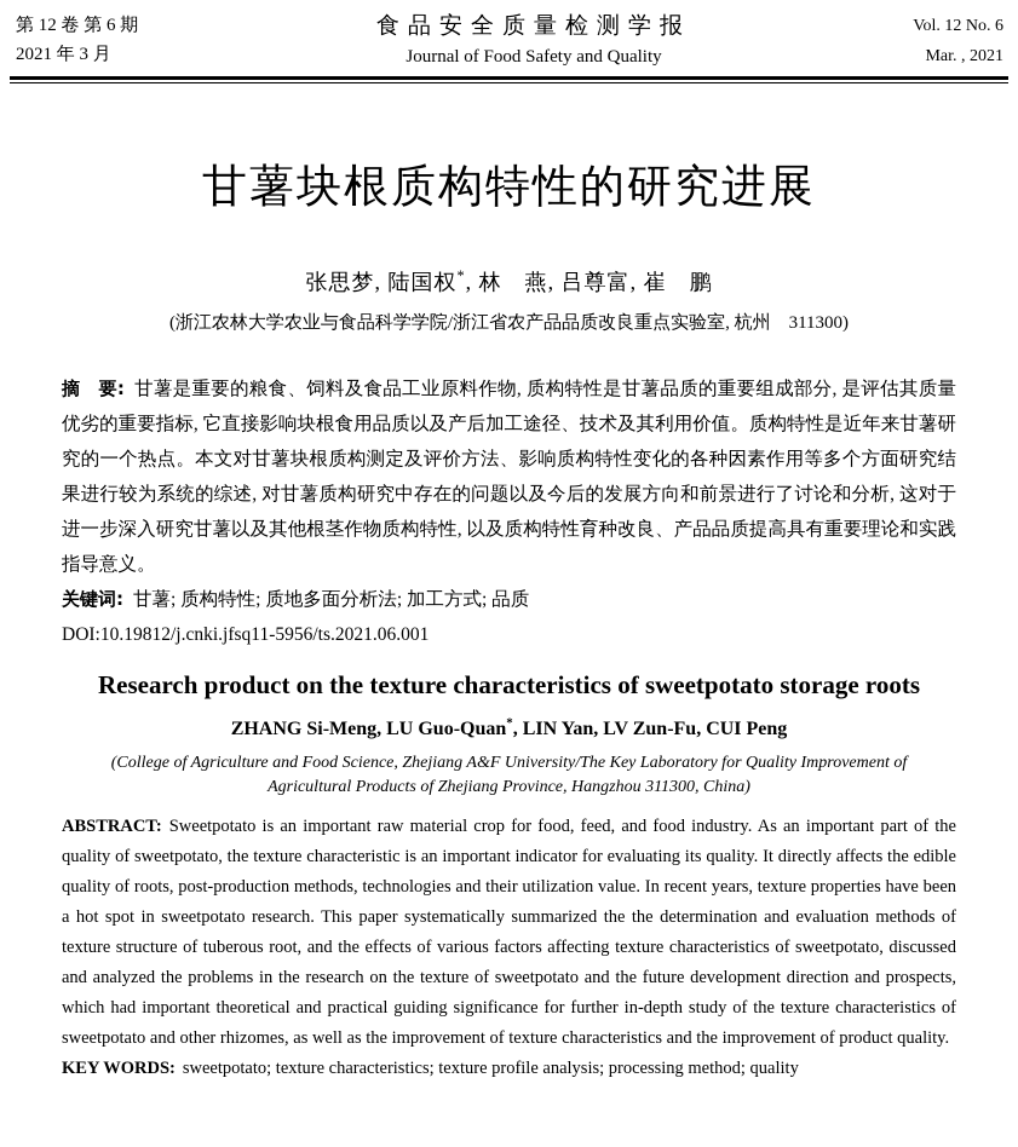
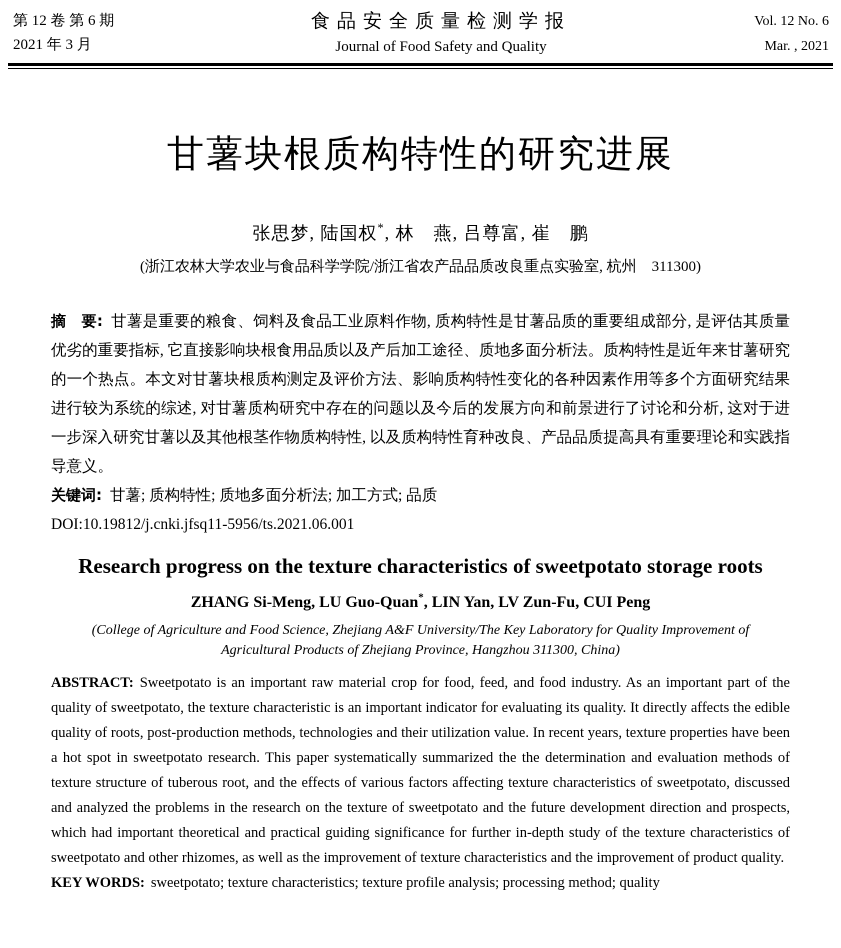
  第 12 卷 第 6 期
  2021 年 3 月
  食品安全质量检测学报
  Journal of Food Safety and Quality
  Vol. 12 No. 6
  Mar. , 2021
  甘薯块根质构特性的研究进展
  张思梦, 陆国权*, 林 燕, 吕尊富, 崔 鹏
  (浙江农林大学农业与食品科学学院/浙江省农产品品质改良重点实验室, 杭州 311300)
- 摘 要: 甘薯是重要的粮食、饲料及食品工业原料作物, 质构特性是甘薯品质的重要组成部分, 是评估其质量优劣的重要指标, 它直接影响块根食用品质以及产后加工途径、技术及其利用价值。质构特性是近年来甘薯研究的一个热点。本文对甘薯块根质构测定及评价方法、影响质构特性变化的各种因素作用等多个方面研究结果进行较为系统的综述, 对甘薯质构研究中存在的问题以及今后的发展方向和前景进行了讨论和分析, 这对于进一步深入研究甘薯以及其他根茎作物质构特性, 以及质构特性育种改良、产品品质提高具有重要理论和实践指导意义。
+ 摘 要: 甘薯是重要的粮食、饲料及食品工业原料作物, 质构特性是甘薯品质的重要组成部分, 是评估其质量优劣的重要指标, 它直接影响块根食用品质以及产后加工途径、质地多面分析法。质构特性是近年来甘薯研究的一个热点。本文对甘薯块根质构测定及评价方法、影响质构特性变化的各种因素作用等多个方面研究结果进行较为系统的综述, 对甘薯质构研究中存在的问题以及今后的发展方向和前景进行了讨论和分析, 这对于进一步深入研究甘薯以及其他根茎作物质构特性, 以及质构特性育种改良、产品品质提高具有重要理论和实践指导意义。
  关键词: 甘薯; 质构特性; 质地多面分析法; 加工方式; 品质
  DOI:10.19812/j.cnki.jfsq11-5956/ts.2021.06.001
- Research product on the texture characteristics of sweetpotato storage roots
+ Research progress on the texture characteristics of sweetpotato storage roots
  ZHANG Si-Meng, LU Guo-Quan*, LIN Yan, LV Zun-Fu, CUI Peng
  (College of Agriculture and Food Science, Zhejiang A&F University/The Key Laboratory for Quality Improvement of Agricultural Products of Zhejiang Province, Hangzhou 311300, China)
  ABSTRACT: Sweetpotato is an important raw material crop for food, feed, and food industry. As an important part of the quality of sweetpotato, the texture characteristic is an important indicator for evaluating its quality. It directly affects the edible quality of roots, post-production methods, technologies and their utilization value. In recent years, texture properties have been a hot spot in sweetpotato research. This paper systematically summarized the the determination and evaluation methods of texture structure of tuberous root, and the effects of various factors affecting texture characteristics of sweetpotato, discussed and analyzed the problems in the research on the texture of sweetpotato and the future development direction and prospects, which had important theoretical and practical guiding significance for further in-depth study of the texture characteristics of sweetpotato and other rhizomes, as well as the improvement of texture characteristics and the improvement of product quality.
  KEY WORDS: sweetpotato; texture characteristics; texture profile analysis; processing method; quality
